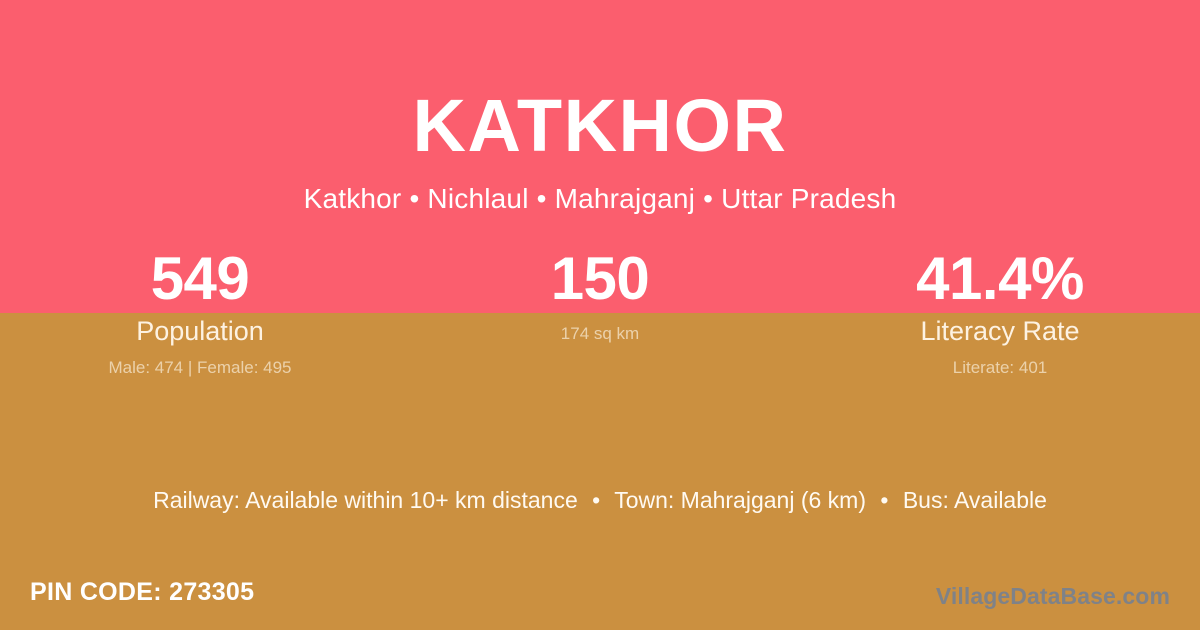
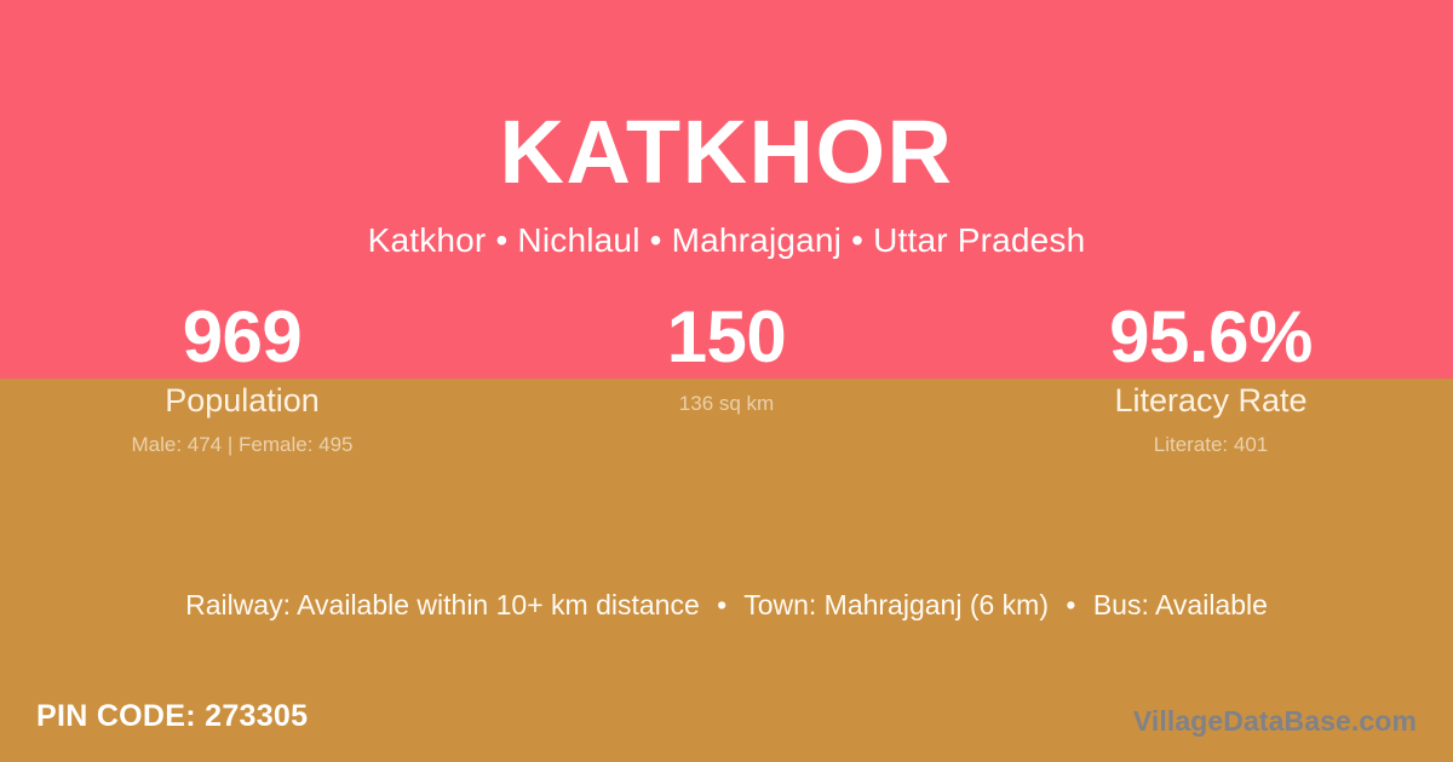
  KATKHOR
  Katkhor • Nichlaul • Mahrajganj • Uttar Pradesh
- 549
+ 969
  Population
  Male: 474 | Female: 495
  150
- 174 sq km
+ 136 sq km
- 41.4%
+ 95.6%
  Literacy Rate
  Literate: 401
  Railway: Available within 10+ km distance • Town: Mahrajganj (6 km) • Bus: Available
  PIN CODE: 273305
  VillageDataBase.com
